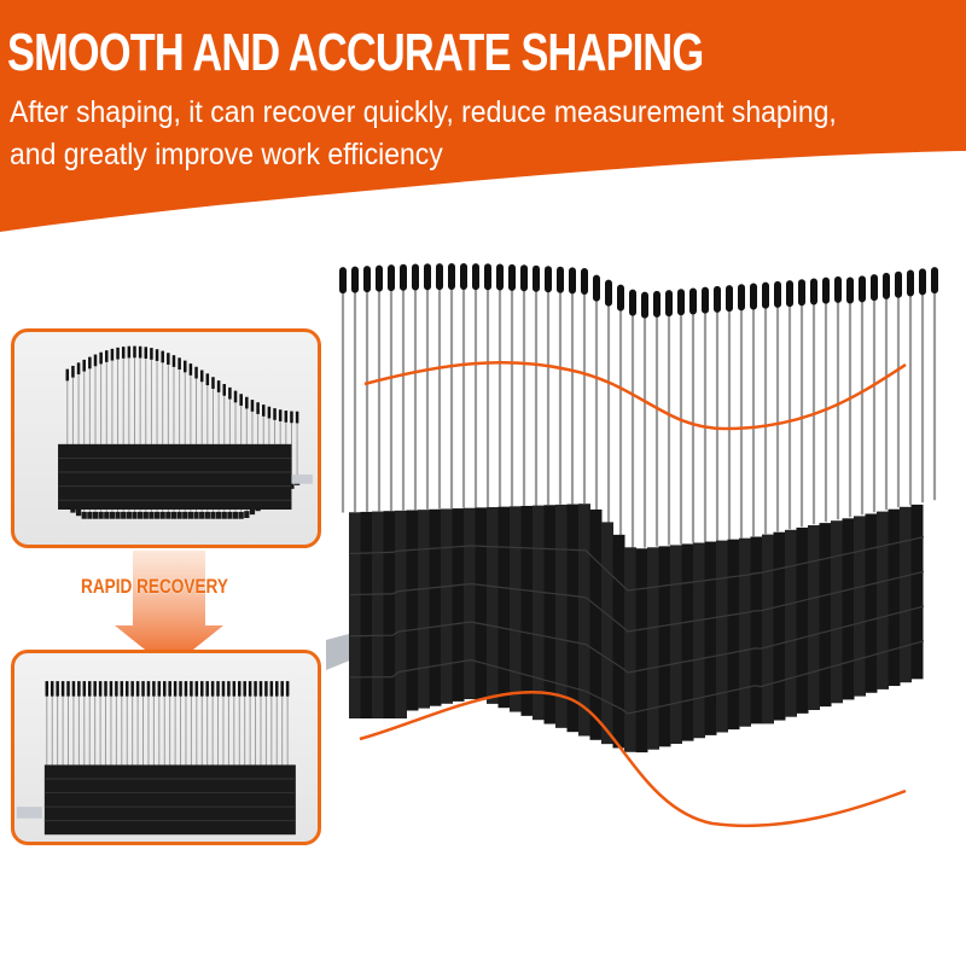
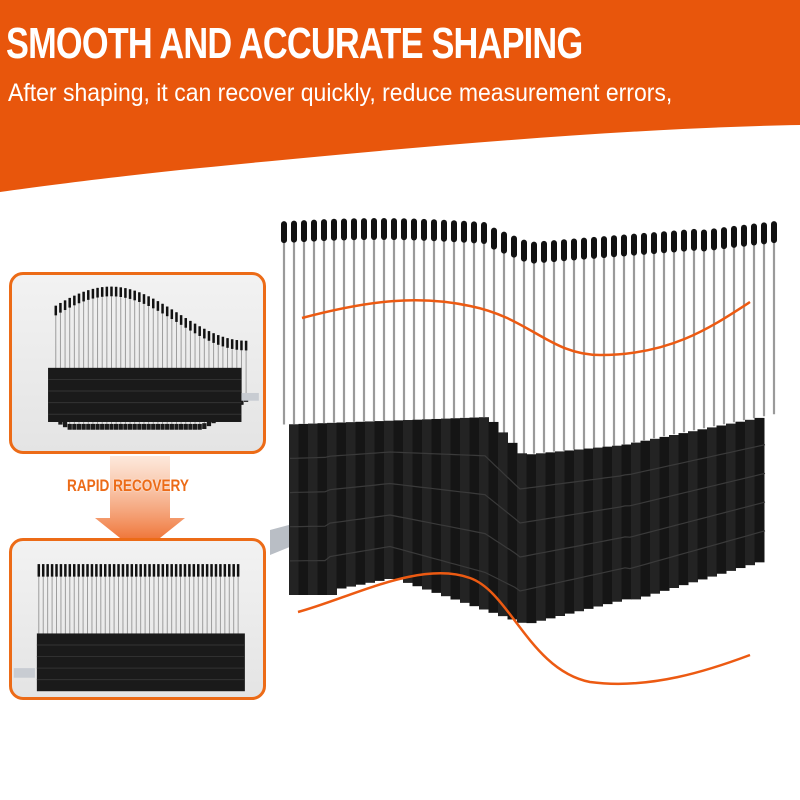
  SMOOTH AND ACCURATE SHAPING
- After shaping, it can recover quickly, reduce measurement shaping,
+ After shaping, it can recover quickly, reduce measurement errors,
- and greatly improve work efficiency
  RAPID RECOVERY
